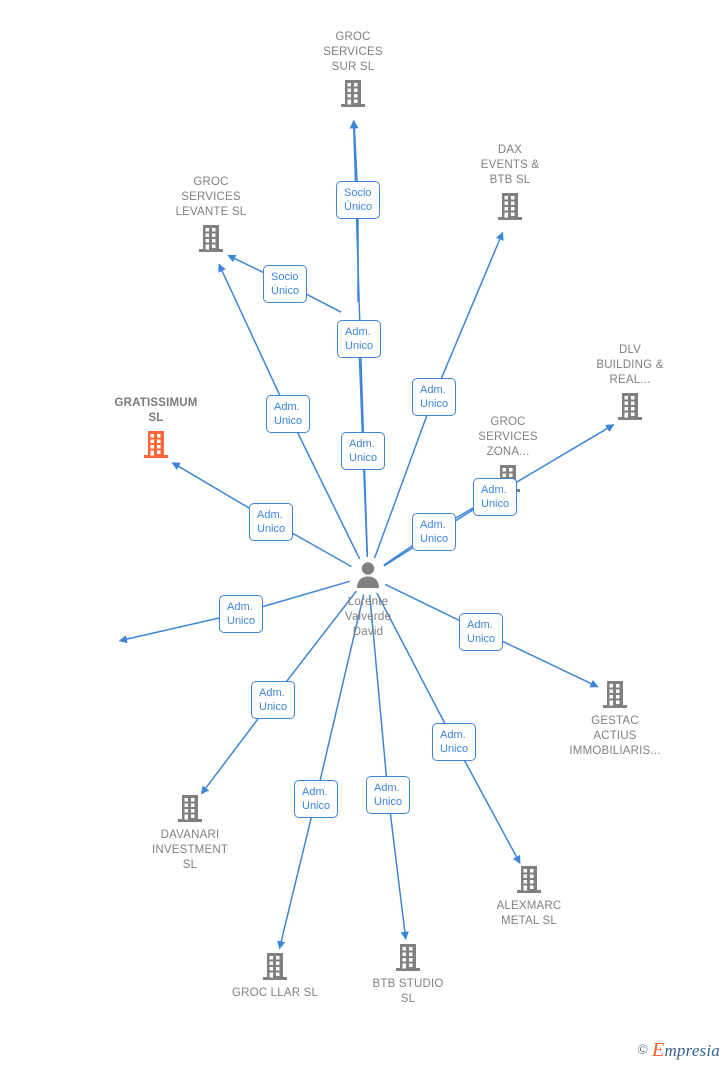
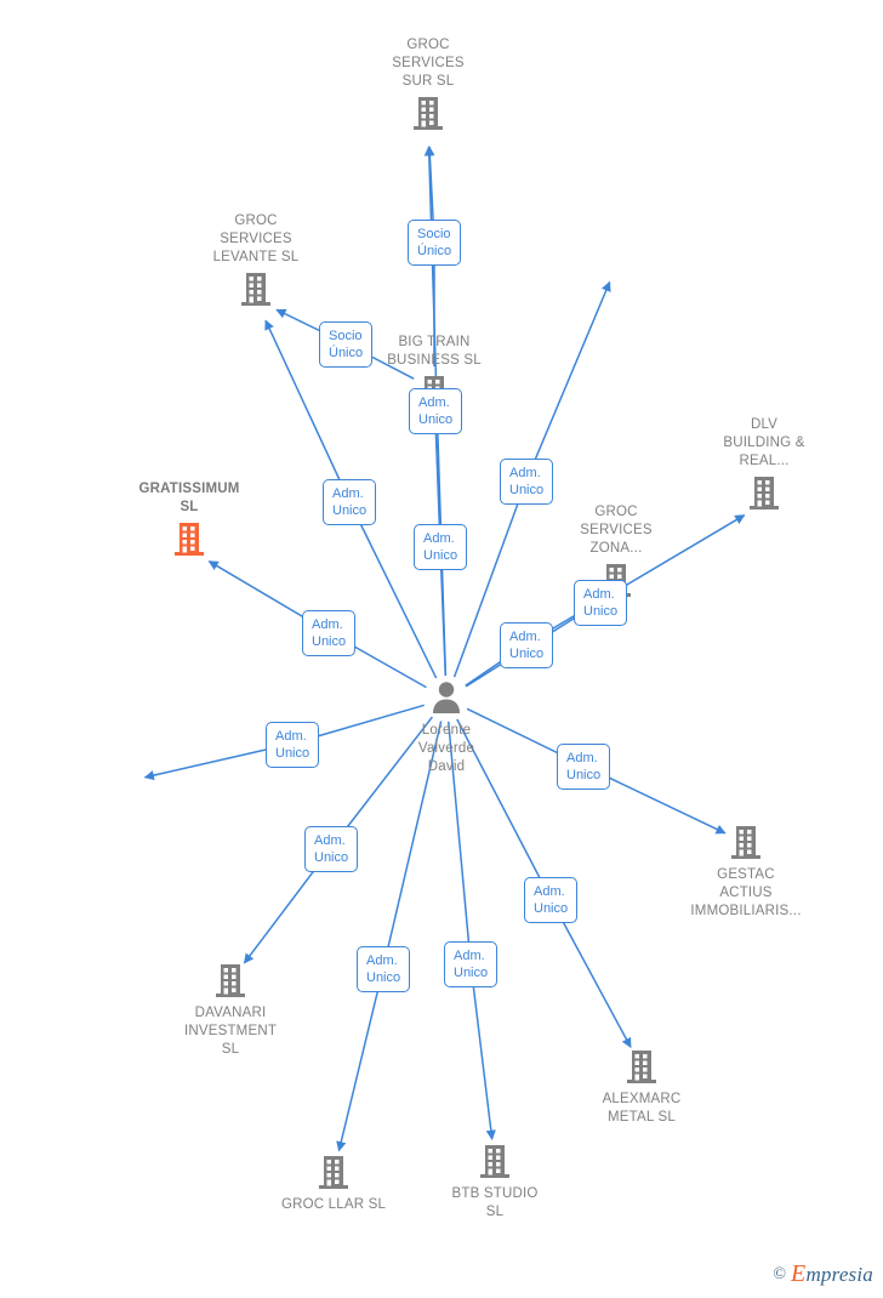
  GROC
  SERVICES
  SUR SL
- DAX
- EVENTS &
- BTB SL
  GROC
  SERVICES
  LEVANTE SL
+ BIG TRAIN
+ BUSINESS SL
  DLV
  BUILDING &
  REAL...
  GRATISSIMUM
  SL
  GROC
  SERVICES
  ZONA...
  GESTAC
  ACTIUS
  IMMOBILIARIS...
  DAVANARI
  INVESTMENT
  SL
  ALEXMARC
  METAL SL
  GROC LLAR SL
  BTB STUDIO
  SL
  Lorente
  Valverde
  David
  Socio
  Único
  Socio
  Único
  Adm.
  Unico
  Adm.
  Unico
  Adm.
  Unico
  Adm.
  Unico
  Adm.
  Unico
  Adm.
  Unico
  Adm.
  Unico
  Adm.
  Unico
  Adm.
  Unico
  Adm.
  Unico
  Adm.
  Unico
  Adm.
  Unico
  Adm.
  Unico
  ©
  Empresia
